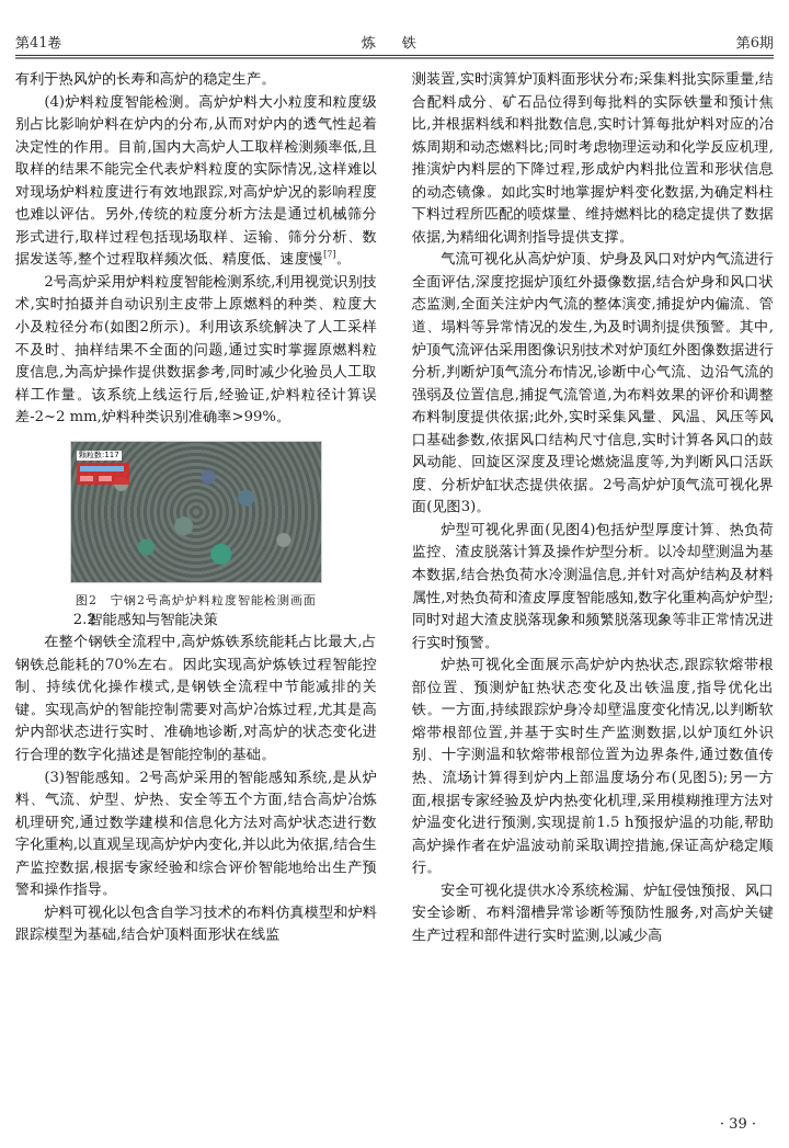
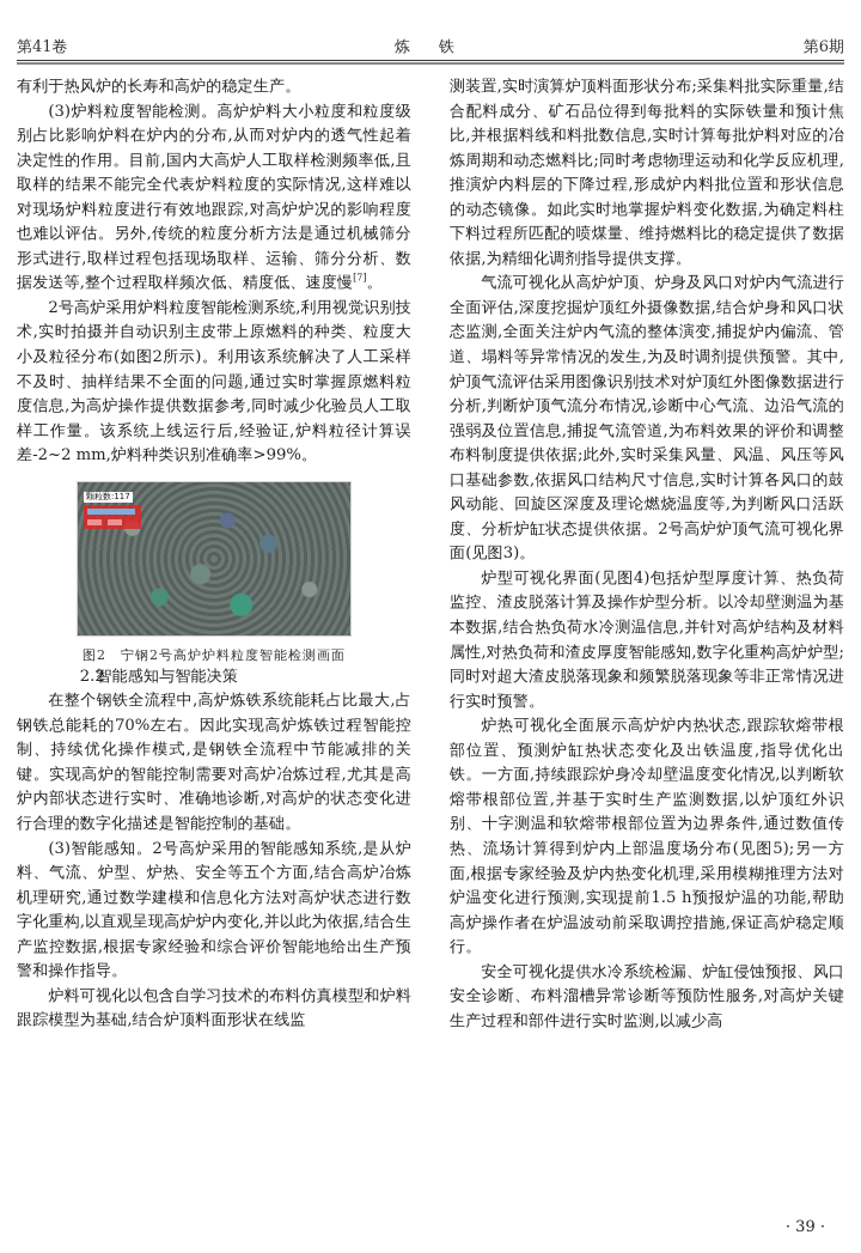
  第41卷
  炼 铁
  第6期
  有利于热风炉的长寿和高炉的稳定生产。
- (4)炉料粒度智能检测。高炉炉料大小粒度和粒度级别占比影响炉料在炉内的分布,从而对炉内的透气性起着决定性的作用。目前,国内大高炉人工取样检测频率低,且取样的结果不能完全代表炉料粒度的实际情况,这样难以对现场炉料粒度进行有效地跟踪,对高炉炉况的影响程度也难以评估。另外,传统的粒度分析方法是通过机械筛分形式进行,取样过程包括现场取样、运输、筛分分析、数据发送等,整个过程取样频次低、精度低、速度慢[7]。
+ (3)炉料粒度智能检测。高炉炉料大小粒度和粒度级别占比影响炉料在炉内的分布,从而对炉内的透气性起着决定性的作用。目前,国内大高炉人工取样检测频率低,且取样的结果不能完全代表炉料粒度的实际情况,这样难以对现场炉料粒度进行有效地跟踪,对高炉炉况的影响程度也难以评估。另外,传统的粒度分析方法是通过机械筛分形式进行,取样过程包括现场取样、运输、筛分分析、数据发送等,整个过程取样频次低、精度低、速度慢[7]。
  2号高炉采用炉料粒度智能检测系统,利用视觉识别技术,实时拍摄并自动识别主皮带上原燃料的种类、粒度大小及粒径分布(如图2所示)。利用该系统解决了人工采样不及时、抽样结果不全面的问题,通过实时掌握原燃料粒度信息,为高炉操作提供数据参考,同时减少化验员人工取样工作量。该系统上线运行后,经验证,炉料粒径计算误差-2~2 mm,炉料种类识别准确率>99%。
  颗粒数:117
  图2 宁钢2号高炉炉料粒度智能检测画面
  2.2智能感知与智能决策
  在整个钢铁全流程中,高炉炼铁系统能耗占比最大,占钢铁总能耗的70%左右。因此实现高炉炼铁过程智能控制、持续优化操作模式,是钢铁全流程中节能减排的关键。实现高炉的智能控制需要对高炉冶炼过程,尤其是高炉内部状态进行实时、准确地诊断,对高炉的状态变化进行合理的数字化描述是智能控制的基础。
  (3)智能感知。2号高炉采用的智能感知系统,是从炉料、气流、炉型、炉热、安全等五个方面,结合高炉冶炼机理研究,通过数学建模和信息化方法对高炉状态进行数字化重构,以直观呈现高炉炉内变化,并以此为依据,结合生产监控数据,根据专家经验和综合评价智能地给出生产预警和操作指导。
  炉料可视化以包含自学习技术的布料仿真模型和炉料跟踪模型为基础,结合炉顶料面形状在线监
  测装置,实时演算炉顶料面形状分布;采集料批实际重量,结合配料成分、矿石品位得到每批料的实际铁量和预计焦比,并根据料线和料批数信息,实时计算每批炉料对应的冶炼周期和动态燃料比;同时考虑物理运动和化学反应机理,推演炉内料层的下降过程,形成炉内料批位置和形状信息的动态镜像。如此实时地掌握炉料变化数据,为确定料柱下料过程所匹配的喷煤量、维持燃料比的稳定提供了数据依据,为精细化调剂指导提供支撑。
  气流可视化从高炉炉顶、炉身及风口对炉内气流进行全面评估,深度挖掘炉顶红外摄像数据,结合炉身和风口状态监测,全面关注炉内气流的整体演变,捕捉炉内偏流、管道、塌料等异常情况的发生,为及时调剂提供预警。其中,炉顶气流评估采用图像识别技术对炉顶红外图像数据进行分析,判断炉顶气流分布情况,诊断中心气流、边沿气流的强弱及位置信息,捕捉气流管道,为布料效果的评价和调整布料制度提供依据;此外,实时采集风量、风温、风压等风口基础参数,依据风口结构尺寸信息,实时计算各风口的鼓风动能、回旋区深度及理论燃烧温度等,为判断风口活跃度、分析炉缸状态提供依据。2号高炉炉顶气流可视化界面(见图3)。
  炉型可视化界面(见图4)包括炉型厚度计算、热负荷监控、渣皮脱落计算及操作炉型分析。以冷却壁测温为基本数据,结合热负荷水冷测温信息,并针对高炉结构及材料属性,对热负荷和渣皮厚度智能感知,数字化重构高炉炉型;同时对超大渣皮脱落现象和频繁脱落现象等非正常情况进行实时预警。
  炉热可视化全面展示高炉炉内热状态,跟踪软熔带根部位置、预测炉缸热状态变化及出铁温度,指导优化出铁。一方面,持续跟踪炉身冷却壁温度变化情况,以判断软熔带根部位置,并基于实时生产监测数据,以炉顶红外识别、十字测温和软熔带根部位置为边界条件,通过数值传热、流场计算得到炉内上部温度场分布(见图5);另一方面,根据专家经验及炉内热变化机理,采用模糊推理方法对炉温变化进行预测,实现提前1.5 h预报炉温的功能,帮助高炉操作者在炉温波动前采取调控措施,保证高炉稳定顺行。
  安全可视化提供水冷系统检漏、炉缸侵蚀预报、风口安全诊断、布料溜槽异常诊断等预防性服务,对高炉关键生产过程和部件进行实时监测,以减少高
  · 39 ·
